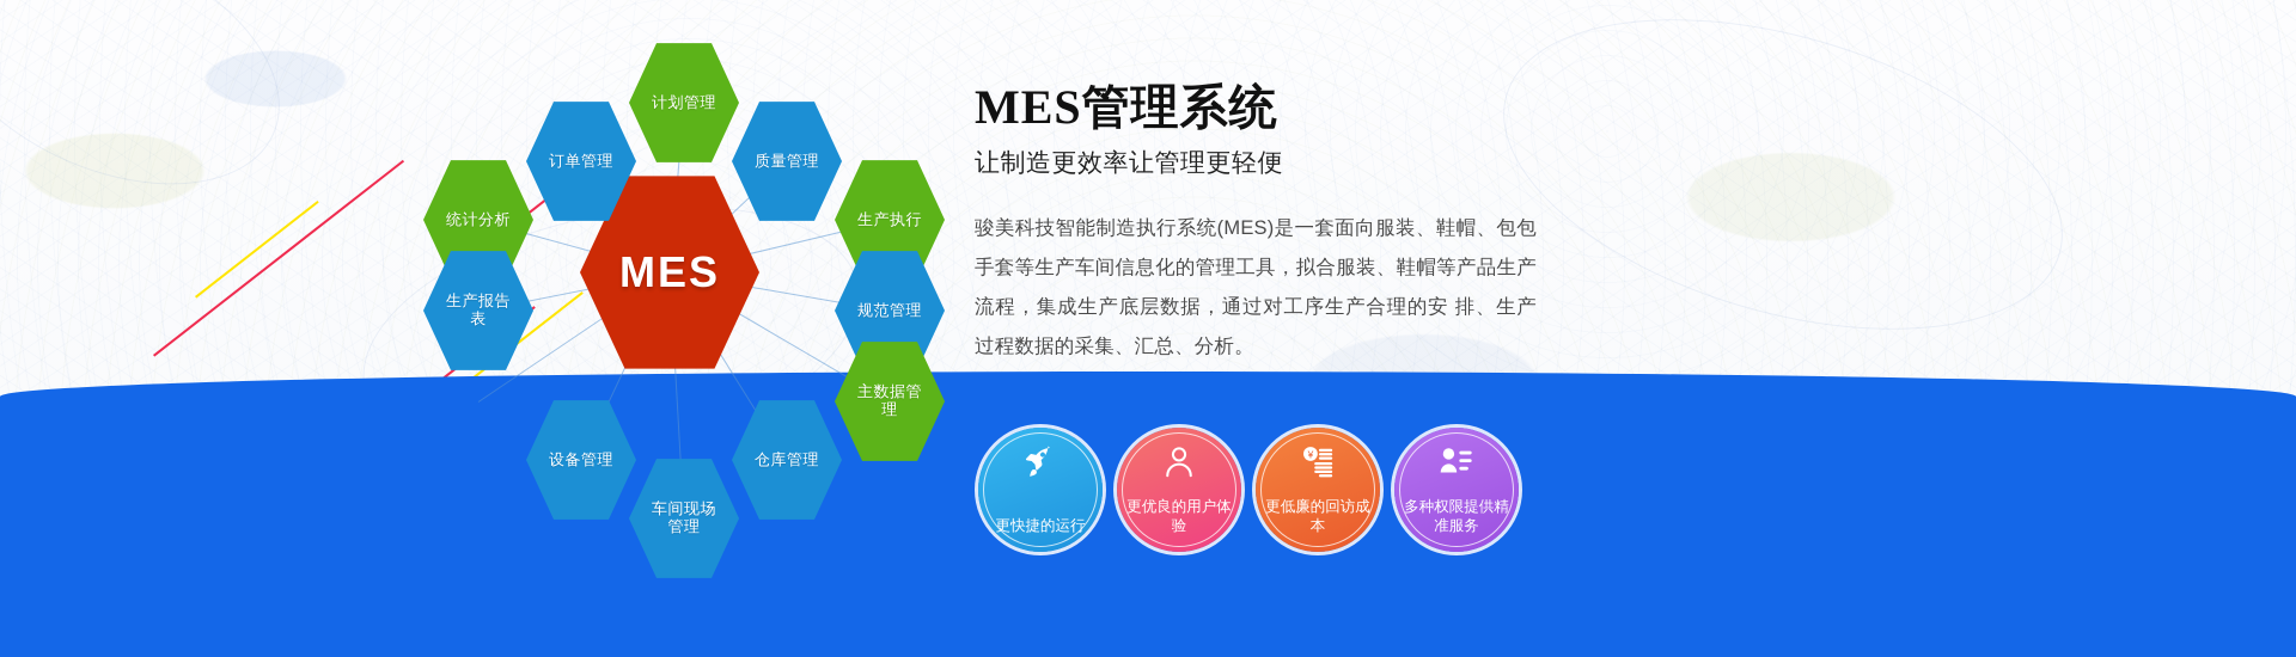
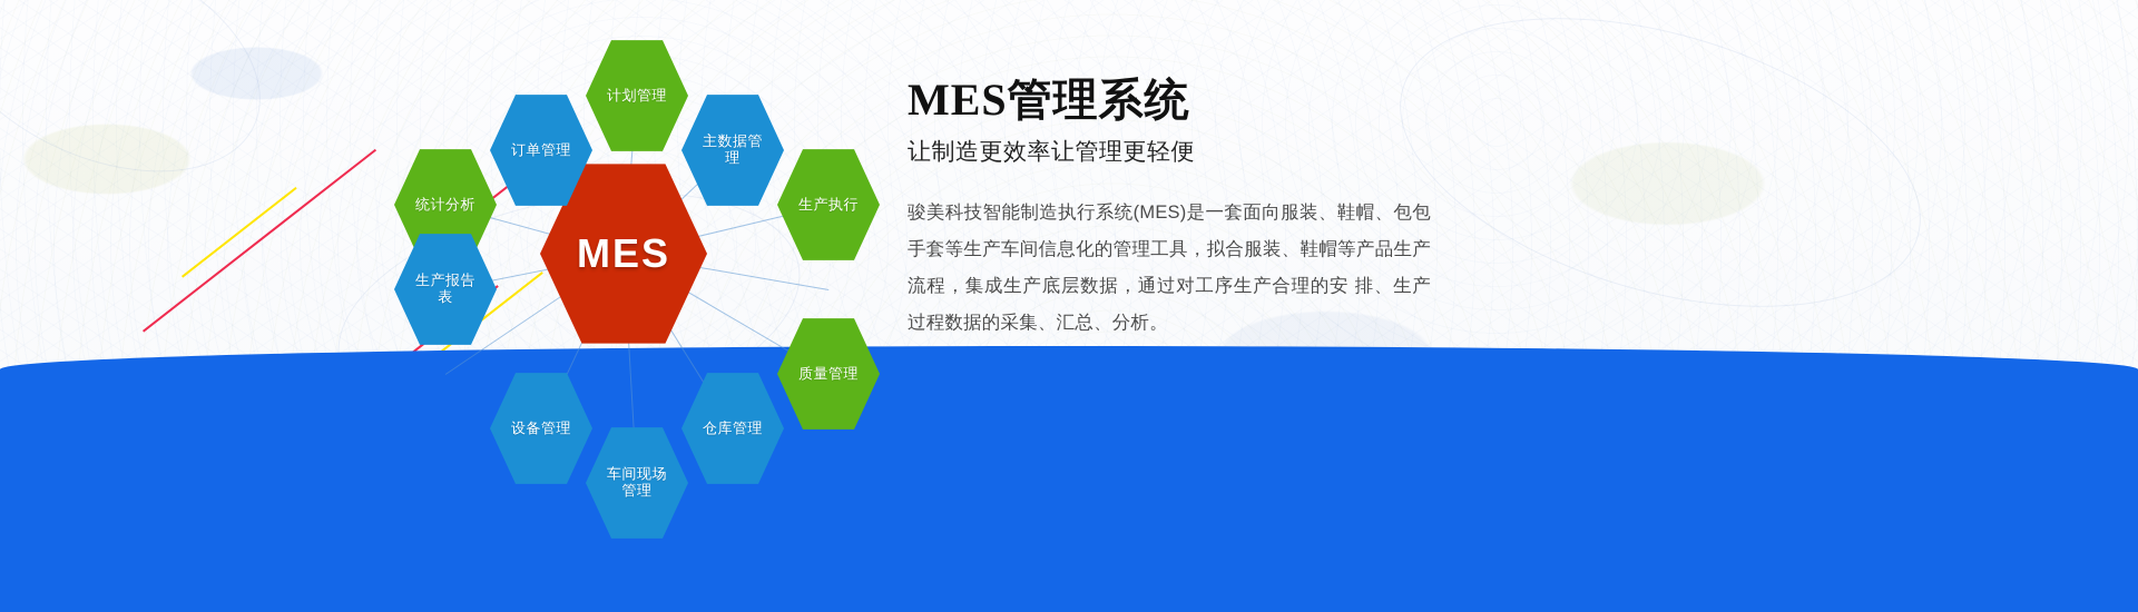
  MES
  计划管理
  订单管理
- 质量管理
+ 主数据管理
  统计分析
  生产执行
  生产报告表
- 规范管理
- 主数据管理
+ 质量管理
  设备管理
  仓库管理
  车间现场管理
  MES管理系统
  让制造更效率让管理更轻便
  骏美科技智能制造执行系统(MES)是一套面向服装、鞋帽、包包手套等生产车间信息化的管理工具，拟合服装、鞋帽等产品生产流程，集成生产底层数据，通过对工序生产合理的安 排、生产过程数据的采集、汇总、分析。
- 更快捷的运行
- 更优良的用户体验
- ¥
- 更低廉的回访成本
- 多种权限提供精准服务
